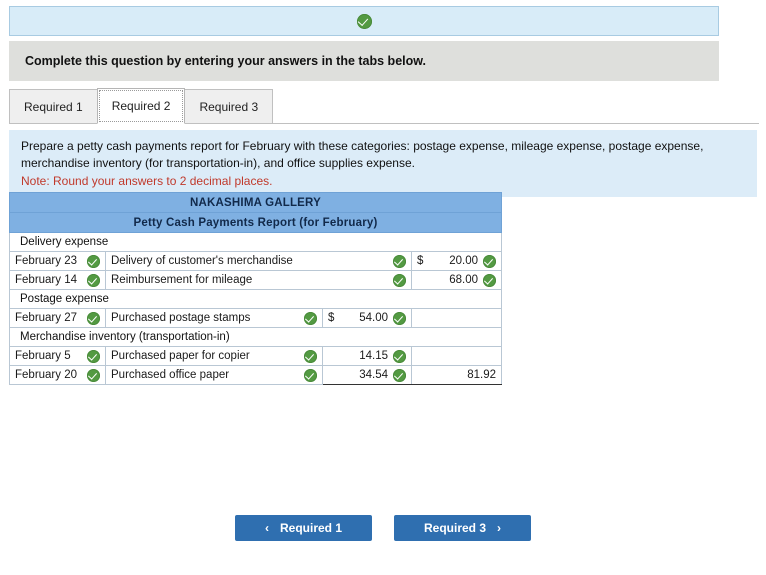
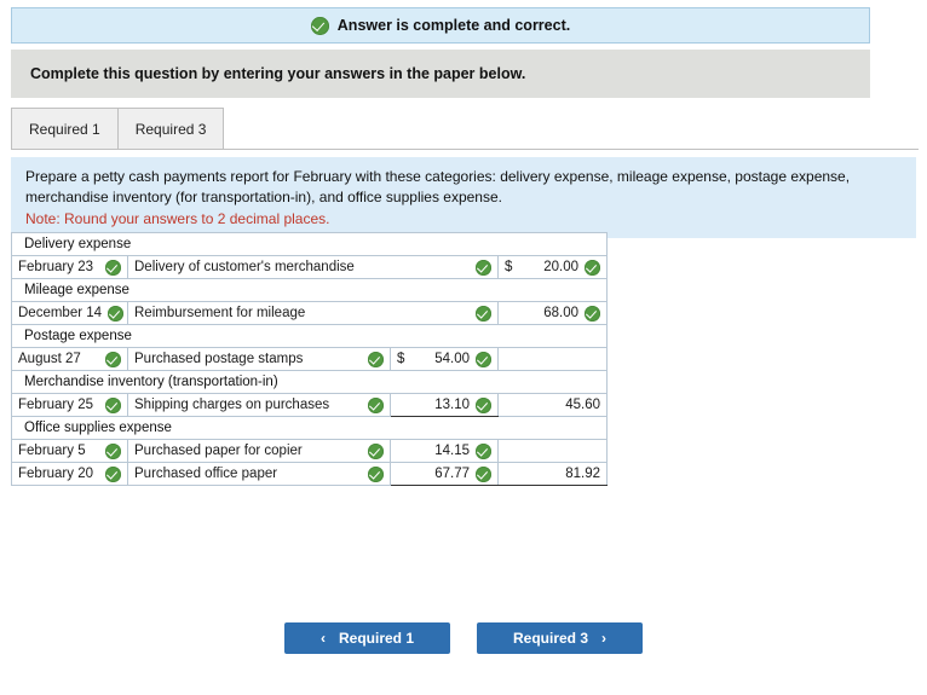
+ Answer is complete and correct.
- Complete this question by entering your answers in the tabs below.
+ Complete this question by entering your answers in the paper below.
  Required 1
- Required 2
  Required 3
- Prepare a petty cash payments report for February with these categories: postage expense, mileage expense, postage expense, merchandise inventory (for transportation-in), and office supplies expense.
+ Prepare a petty cash payments report for February with these categories: delivery expense, mileage expense, postage expense, merchandise inventory (for transportation-in), and office supplies expense.
  Note: Round your answers to 2 decimal places.
- NAKASHIMA GALLERY
- Petty Cash Payments Report (for February)
  Delivery expense
  February 23	Delivery of customer's merchandise	$ 20.00
+ Mileage expense
- February 14	Reimbursement for mileage	68.00
+ December 14	Reimbursement for mileage	68.00
  Postage expense
- February 27	Purchased postage stamps	$ 54.00
+ August 27	Purchased postage stamps	$ 54.00
  Merchandise inventory (transportation-in)
+ February 25	Shipping charges on purchases	13.10	45.60
+ Office supplies expense
  February 5	Purchased paper for copier	14.15
- February 20	Purchased office paper	34.54	81.92
+ February 20	Purchased office paper	67.77	81.92
  ‹
  Required 1
  Required 3
  ›
